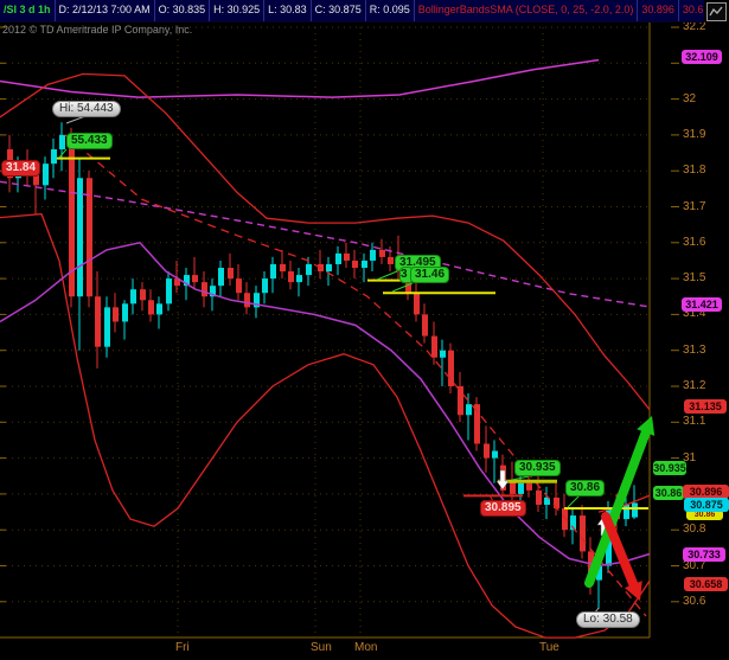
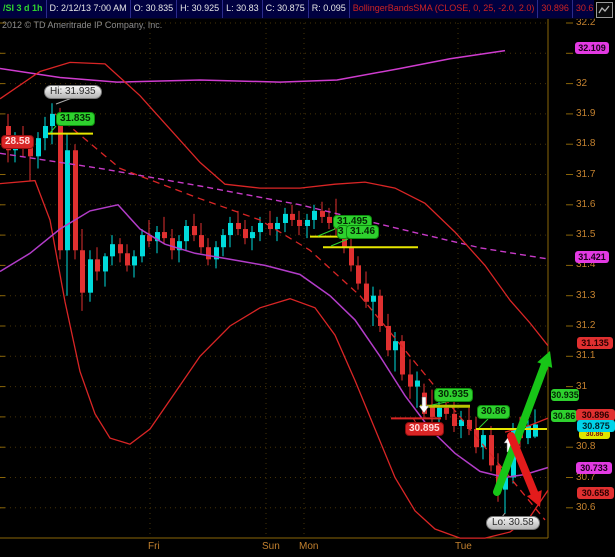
  2012 © TD Ameritrade IP Company, Inc.
  32.2
  32
  31.9
  31.8
  31.7
  31.6
  31.5
  31.4
  31.3
  31.2
  31.1
  31
  30.8
  30.7
  30.6
  Fri
  Sun
  Mon
  Tue
- Hi: 54.443
+ Hi: 31.935
  Lo: 30.58
- 55.433
+ 31.835
  31.495
  3
  31.46
  30.935
  30.86
- 31.84
+ 28.58
  30.895
  32.109
  31.421
  31.135
  30.935
  30.86
  30.896
  30.875
  30.733
  30.658
  /SI 3 d 1h
  D: 2/12/13 7:00 AM
  O: 30.835
  H: 30.925
  L: 30.83
  C: 30.875
  R: 0.095
  BollingerBandsSMA (CLOSE, 0, 25, -2.0, 2.0)
  30.896
